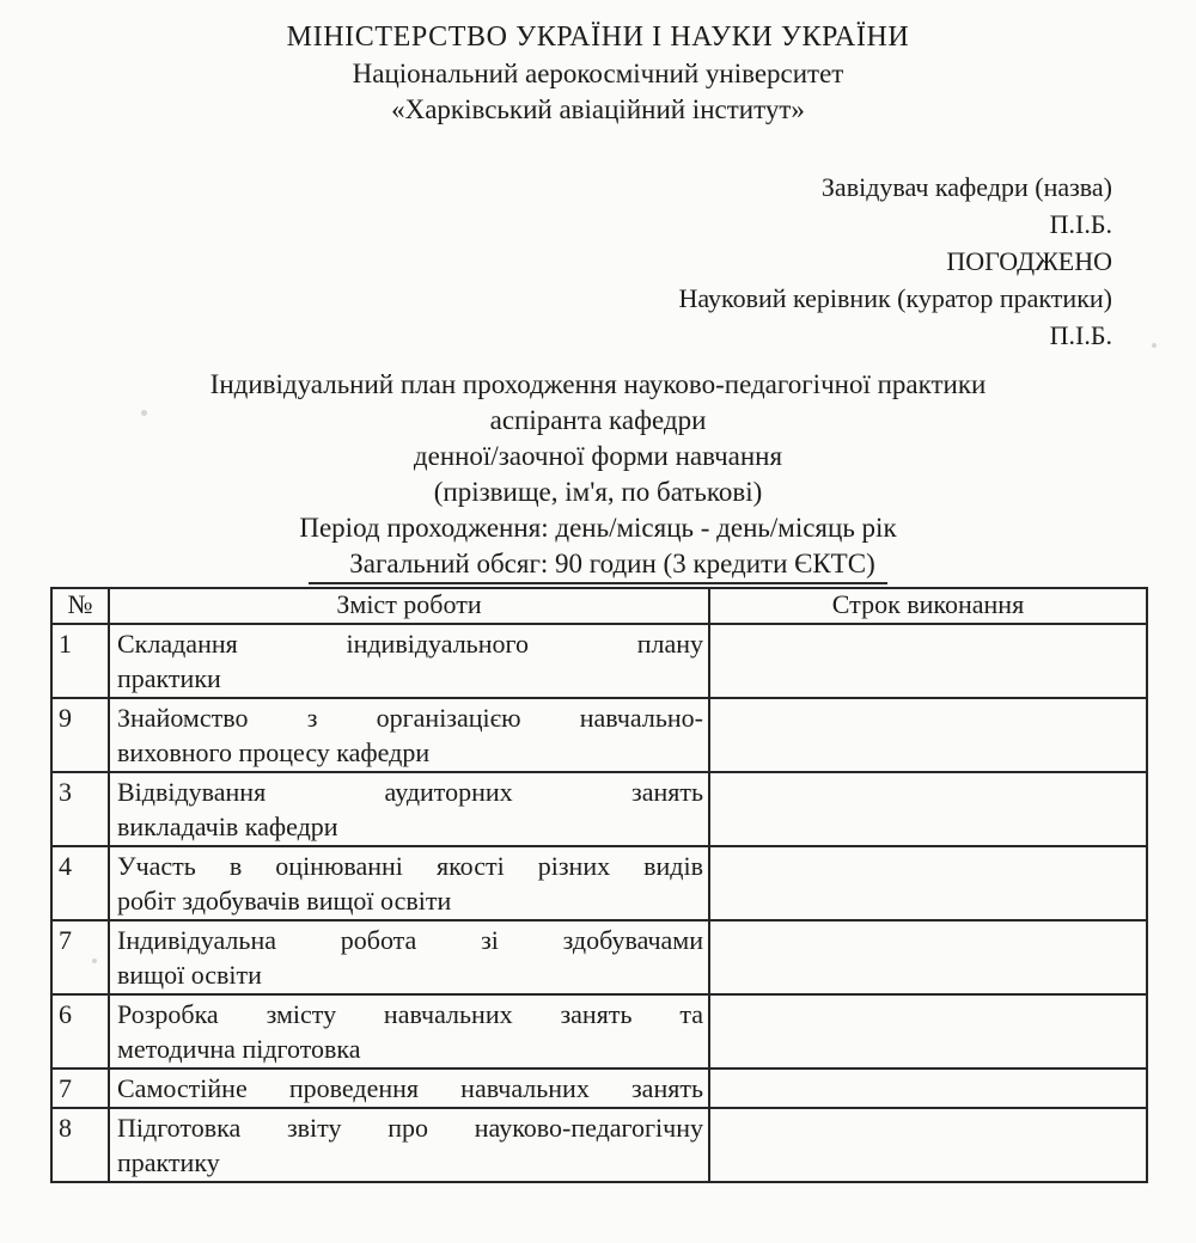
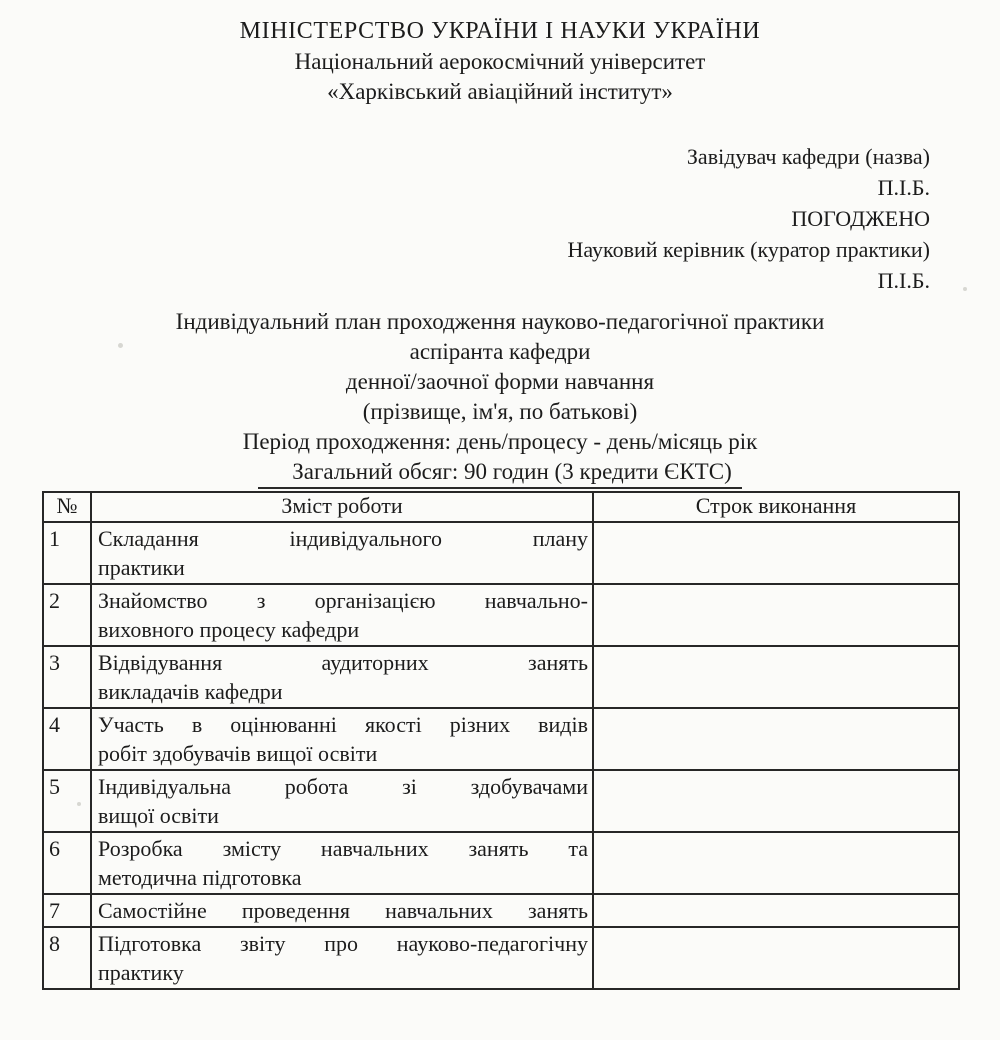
  МІНІСТЕРСТВО УКРАЇНИ І НАУКИ УКРАЇНИ
  Національний аерокосмічний університет
  «Харківський авіаційний інститут»
  Завідувач кафедри (назва)
  П.І.Б.
  ПОГОДЖЕНО
  Науковий керівник (куратор практики)
  П.І.Б.
  Індивідуальний план проходження науково-педагогічної практики
  аспіранта кафедри
  денної/заочної форми навчання
  (прізвище, ім'я, по батькові)
- Період проходження: день/місяць - день/місяць рік
+ Період проходження: день/процесу - день/місяць рік
  Загальний обсяг: 90 годин (3 кредити ЄКТС)
  №	Зміст роботи	Строк виконання
  1	Складання індивідуального плану практики
- 9	Знайомство з організацією навчально- виховного процесу кафедри
+ 2	Знайомство з організацією навчально- виховного процесу кафедри
  3	Відвідування аудиторних занять викладачів кафедри
  4	Участь в оцінюванні якості різних видів робіт здобувачів вищої освіти
- 7	Індивідуальна робота зі здобувачами вищої освіти
+ 5	Індивідуальна робота зі здобувачами вищої освіти
  6	Розробка змісту навчальних занять та методична підготовка
  7	Самостійне проведення навчальних занять
  8	Підготовка звіту про науково-педагогічну практику
